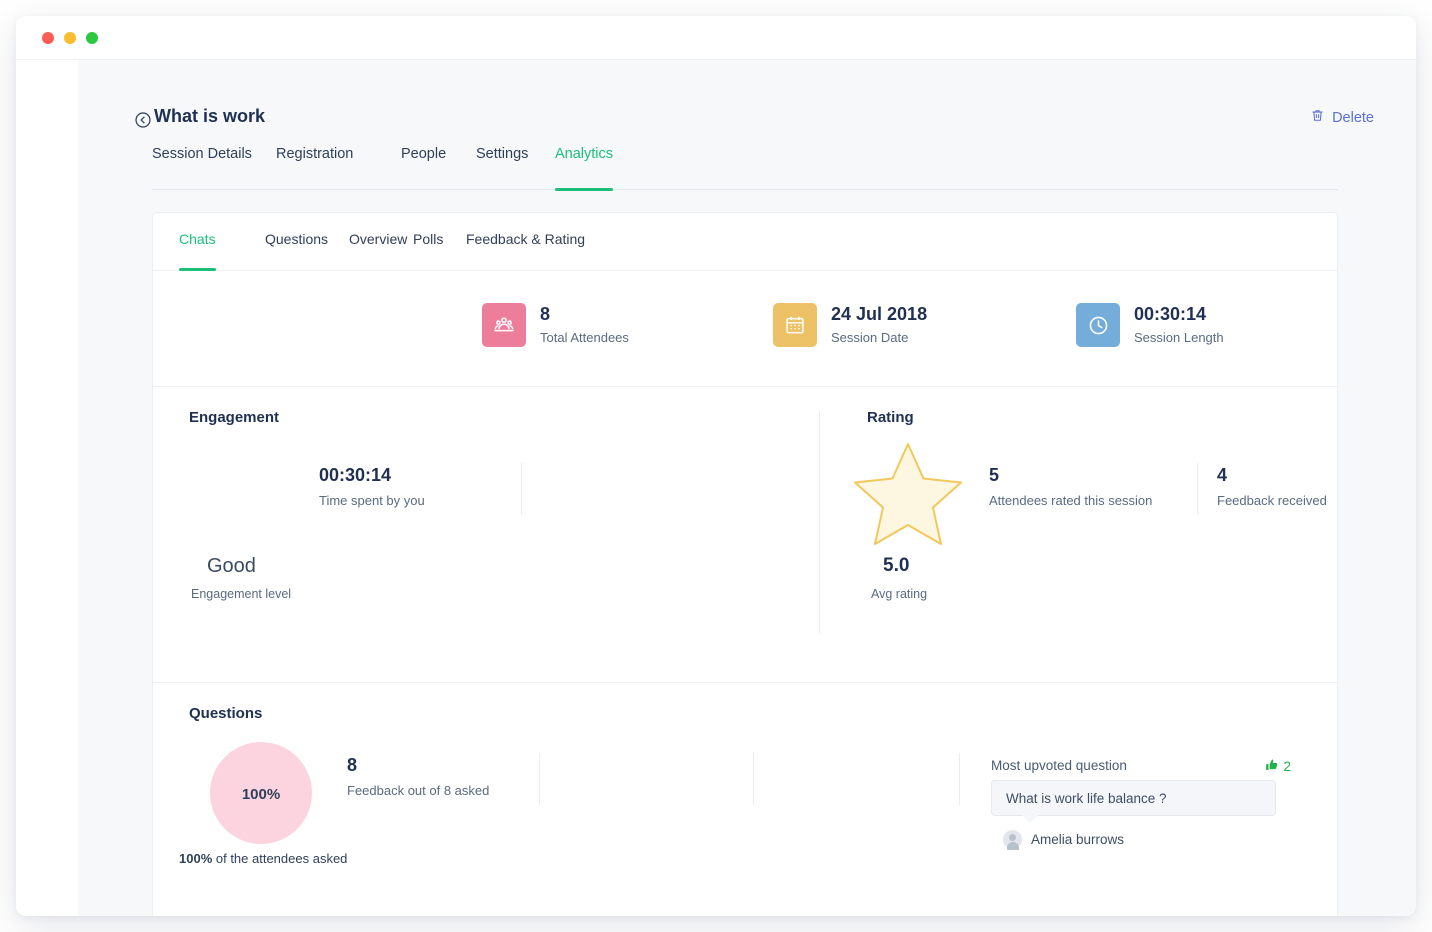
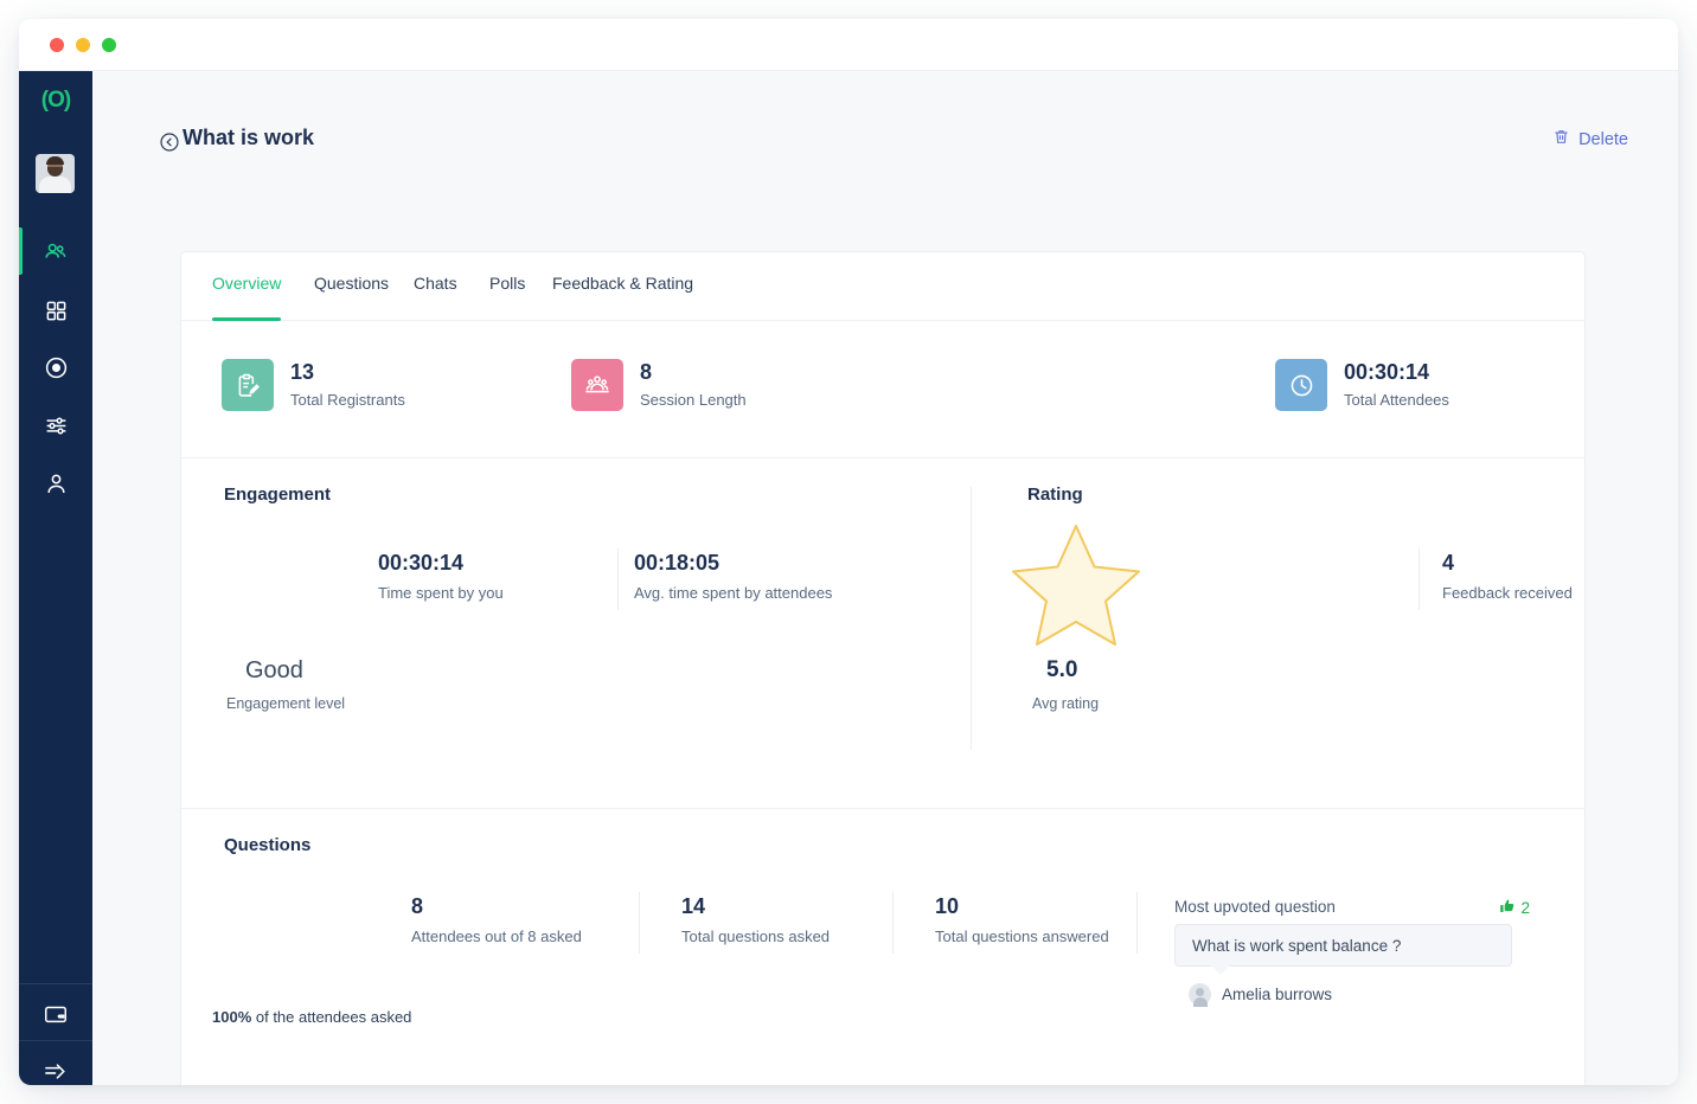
+ (O)
  What is work
  Delete
- Session Details
- Registration
- People
- Settings
- Analytics
- Chats
+ Overview
  Questions
- Overview
+ Chats
  Polls
  Feedback & Rating
+ 13
+ Total Registrants
  8
- Total Attendees
+ Session Length
- 24 Jul 2018
- Session Date
  00:30:14
- Session Length
+ Total Attendees
  Engagement
  Good
  Engagement level
  00:30:14
  Time spent by you
+ 00:18:05
+ Avg. time spent by attendees
  Rating
  5.0
  Avg rating
- 5
- Attendees rated this session
  4
  Feedback received
  Questions
- 100%
  100% of the attendees asked
  8
- Feedback out of 8 asked
+ Attendees out of 8 asked
+ 14
+ Total questions asked
+ 10
+ Total questions answered
  Most upvoted question
  2
- What is work life balance ?
+ What is work spent balance ?
  Amelia burrows
